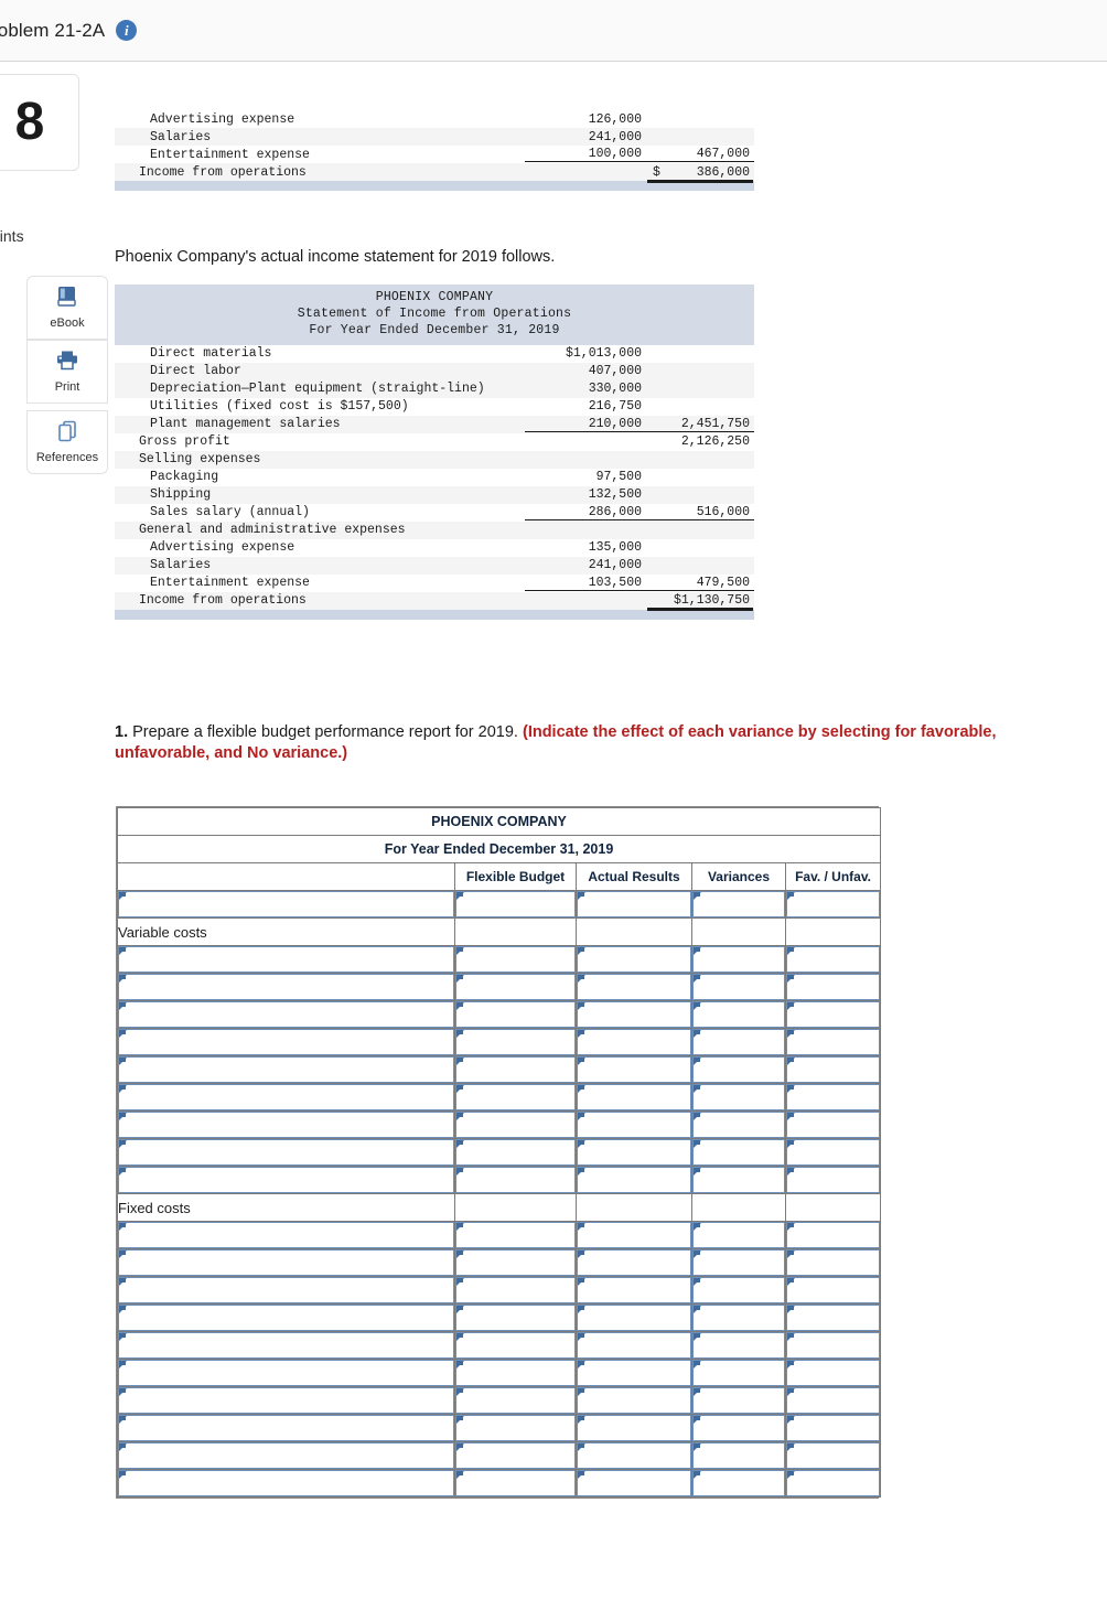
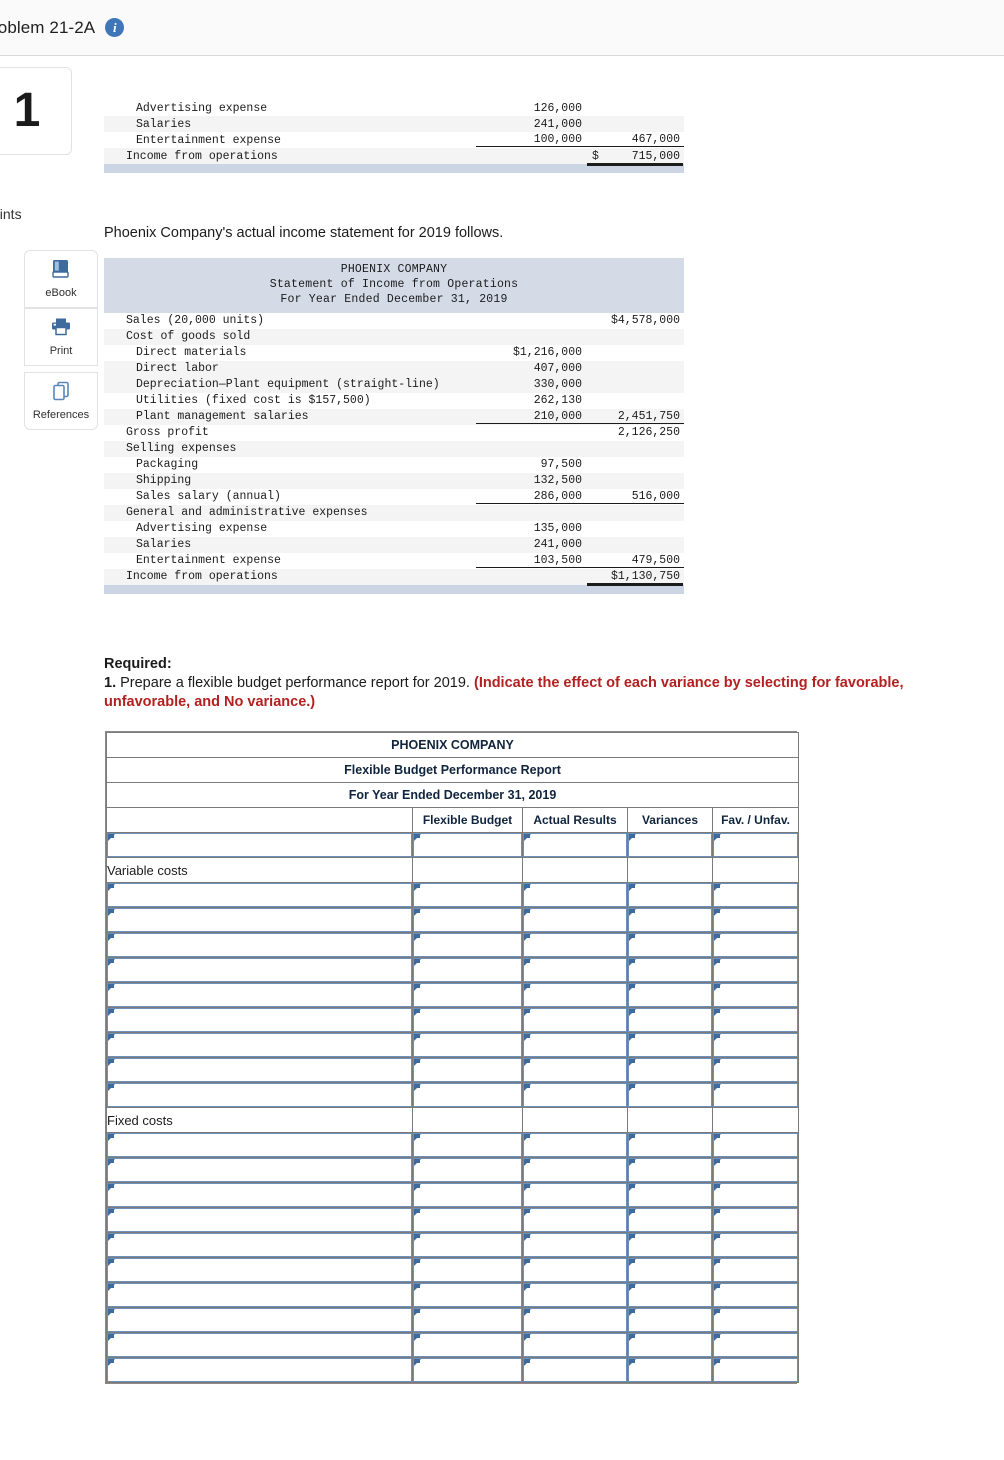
  oblem 21-2A
  i
- 8
+ 1
  ints
  eBook
  Print
  References
  Advertising expense
  126,000
  Salaries
  241,000
  Entertainment expense
  100,000
  467,000
  Income from operations
  $
- 386,000
+ 715,000
  Phoenix Company's actual income statement for 2019 follows.
  PHOENIX COMPANY
  Statement of Income from Operations
  For Year Ended December 31, 2019
+ Sales (20,000 units)
+ $4,578,000
+ Cost of goods sold
  Direct materials
- $1,013,000
+ $1,216,000
  Direct labor
  407,000
  Depreciation—Plant equipment (straight-line)
  330,000
  Utilities (fixed cost is $157,500)
- 216,750
+ 262,130
  Plant management salaries
  210,000
  2,451,750
  Gross profit
  2,126,250
  Selling expenses
  Packaging
  97,500
  Shipping
  132,500
  Sales salary (annual)
  286,000
  516,000
  General and administrative expenses
  Advertising expense
  135,000
  Salaries
  241,000
  Entertainment expense
  103,500
  479,500
  Income from operations
  $1,130,750
+ Required:
  1. Prepare a flexible budget performance report for 2019. (Indicate the effect of each variance by selecting for favorable, unfavorable, and No variance.)
  PHOENIX COMPANY
+ Flexible Budget Performance Report
  For Year Ended December 31, 2019
  	Flexible Budget	Actual Results	Variances	Fav. / Unfav.
  Variable costs
  Fixed costs
